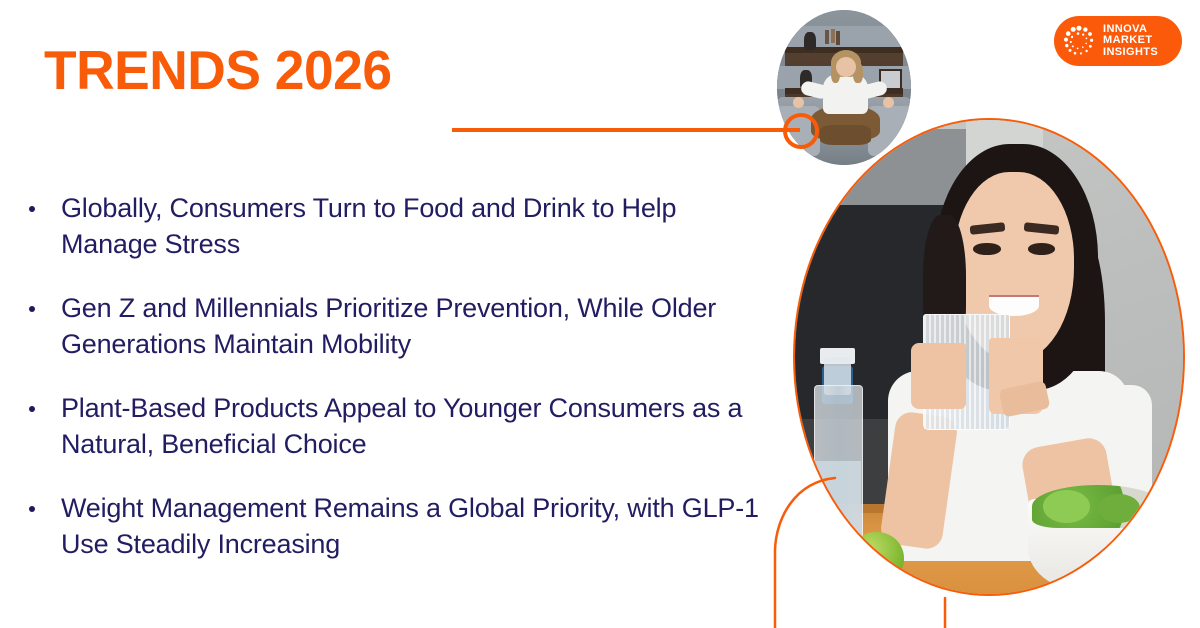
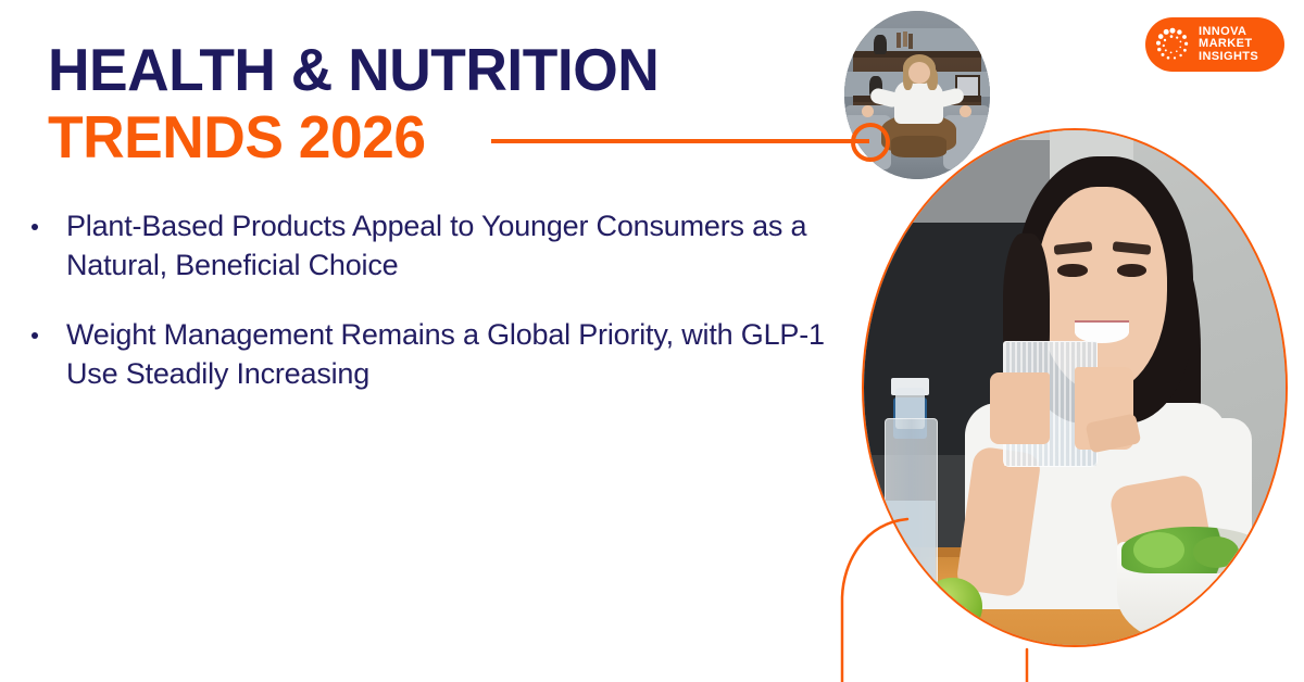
+ HEALTH & NUTRITION
  TRENDS 2026
- Globally, Consumers Turn to Food and Drink to Help Manage Stress
- Gen Z and Millennials Prioritize Prevention, While Older Generations Maintain Mobility
  Plant-Based Products Appeal to Younger Consumers as a Natural, Beneficial Choice
  Weight Management Remains a Global Priority, with GLP-1 Use Steadily Increasing
  INNOVA
  MARKET
  INSIGHTS
